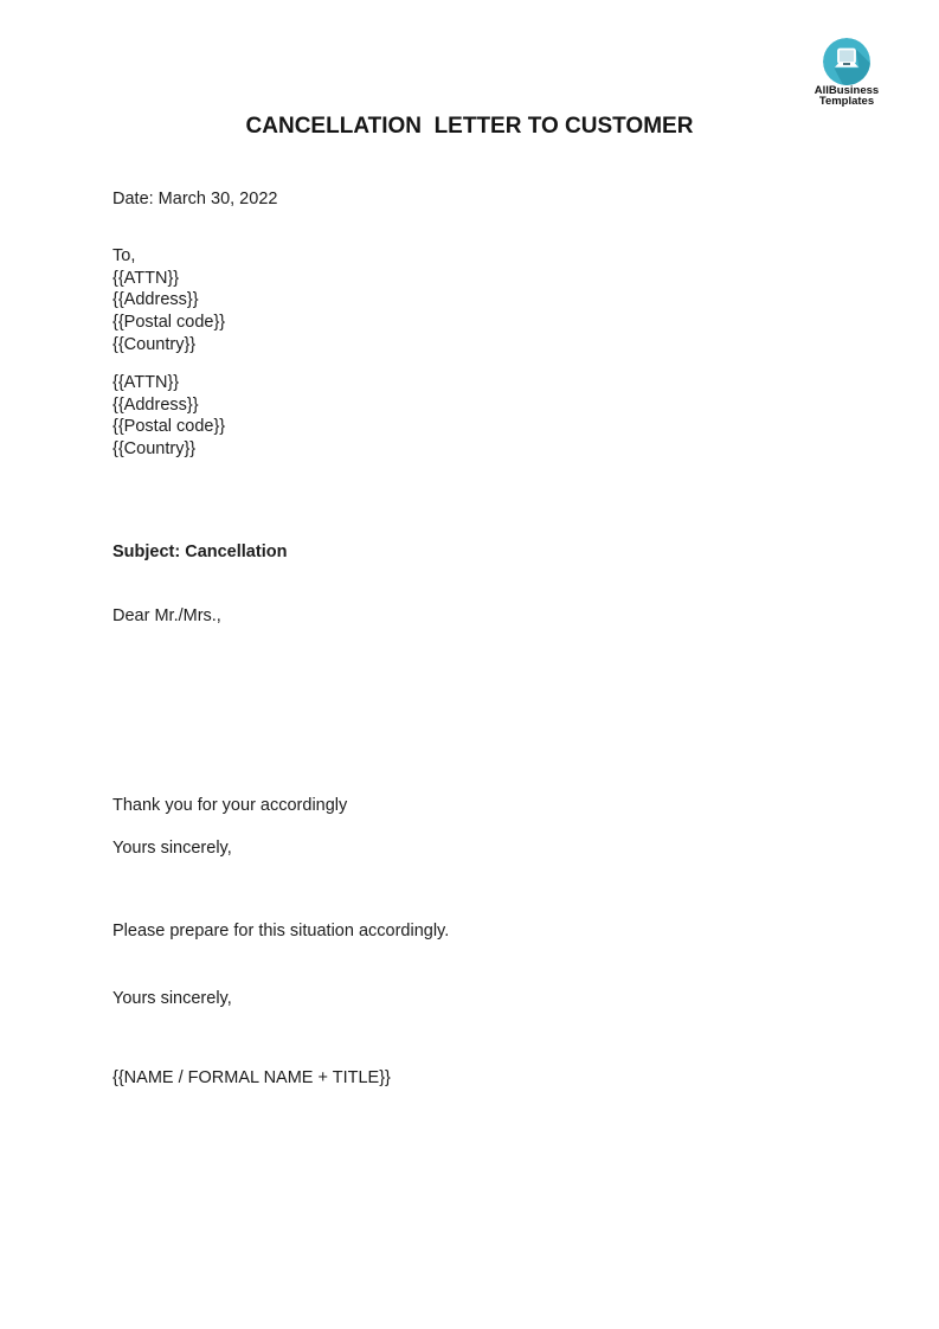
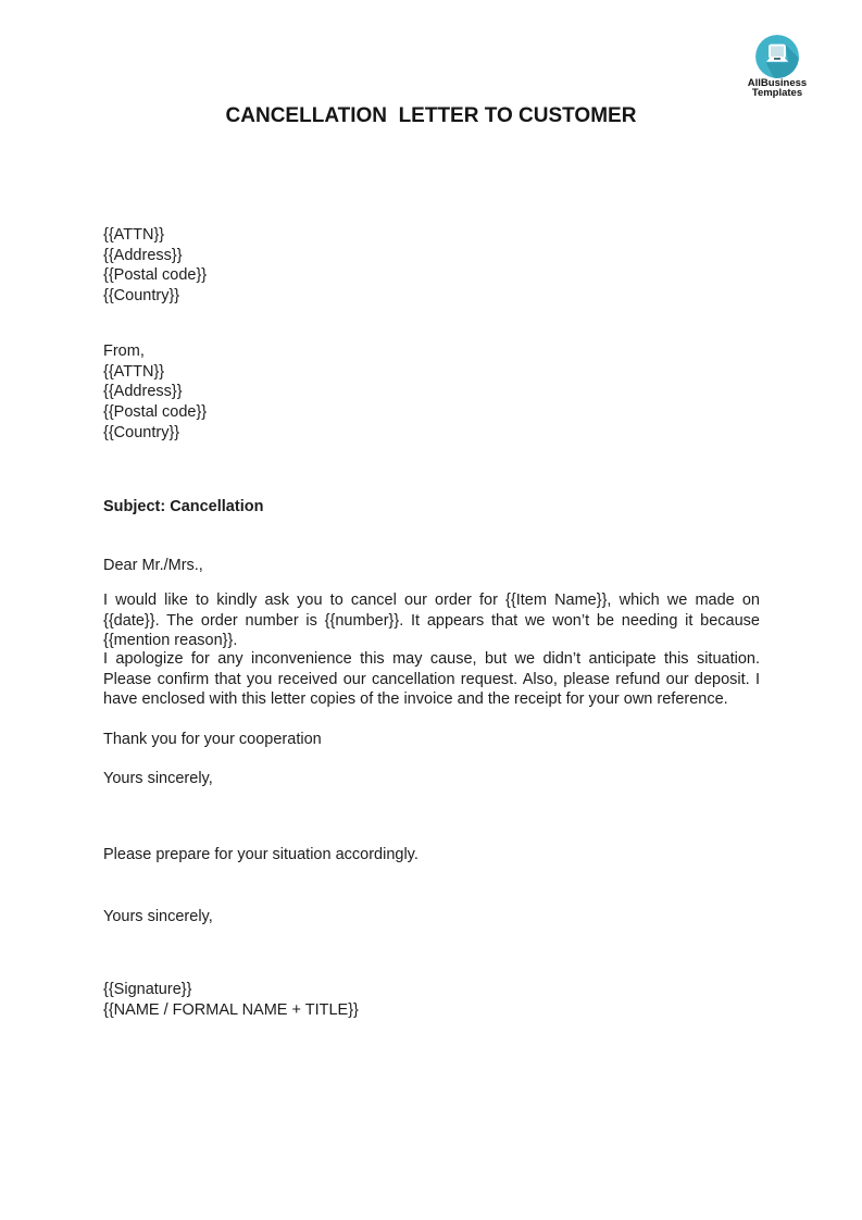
  AllBusiness
  Templates
  CANCELLATION LETTER TO CUSTOMER
- Date: March 30, 2022
- To,
  {{ATTN}}
  {{Address}}
  {{Postal code}}
  {{Country}}
+ From,
  {{ATTN}}
  {{Address}}
  {{Postal code}}
  {{Country}}
  Subject: Cancellation
  Dear Mr./Mrs.,
+ I would like to kindly ask you to cancel our order for {{Item Name}}, which we made on {{date}}. The order number is {{number}}. It appears that we won’t be needing it because {{mention reason}}.
+ I apologize for any inconvenience this may cause, but we didn’t anticipate this situation. Please confirm that you received our cancellation request. Also, please refund our deposit. I have enclosed with this letter copies of the invoice and the receipt for your own reference.
- Thank you for your accordingly
+ Thank you for your cooperation
  Yours sincerely,
- Please prepare for this situation accordingly.
+ Please prepare for your situation accordingly.
  Yours sincerely,
+ {{Signature}}
  {{NAME / FORMAL NAME + TITLE}}
